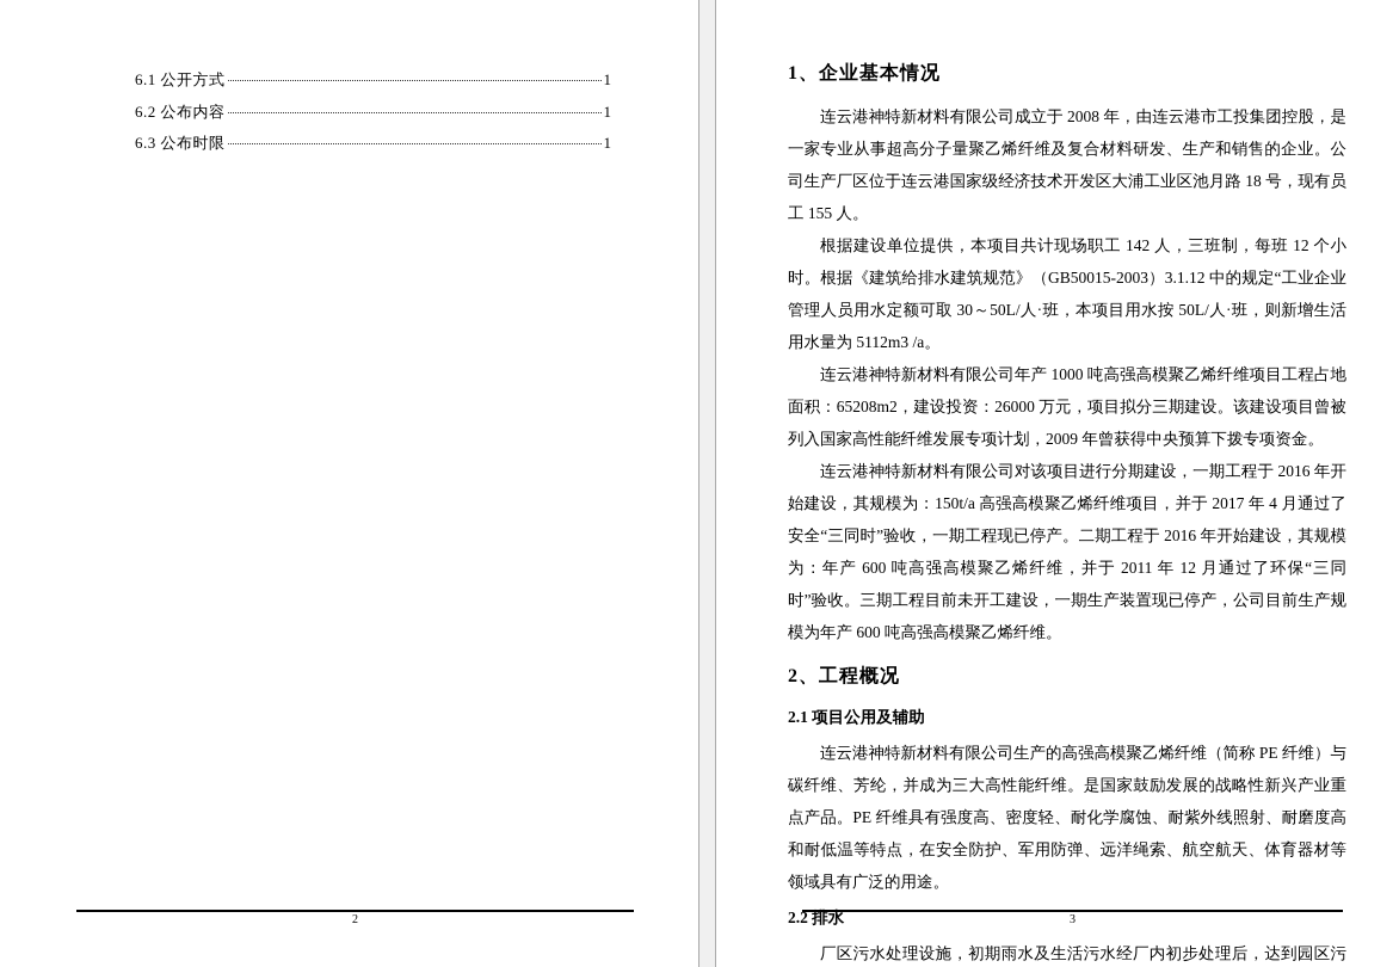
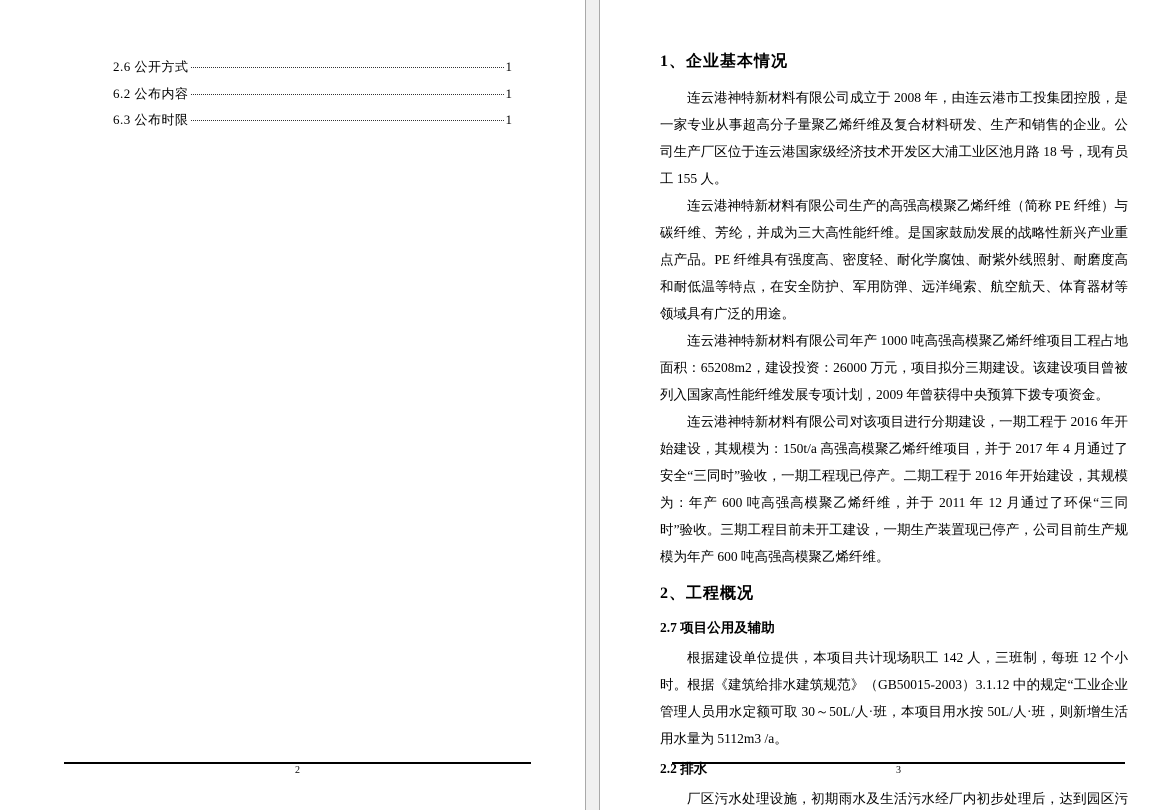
- 6.1 公开方式
+ 2.6 公开方式
  1
  6.2 公布内容
  1
  6.3 公布时限
  1
  2
  1、企业基本情况
  连云港神特新材料有限公司成立于 2008 年，由连云港市工投集团控股，是一家专业从事超高分子量聚乙烯纤维及复合材料研发、生产和销售的企业。公司生产厂区位于连云港国家级经济技术开发区大浦工业区池月路 18 号，现有员工 155 人。
- 根据建设单位提供，本项目共计现场职工 142 人，三班制，每班 12 个小时。根据《建筑给排水建筑规范》（GB50015-2003）3.1.12 中的规定“工业企业管理人员用水定额可取 30～50L/人·班，本项目用水按 50L/人·班，则新增生活用水量为 5112m3 /a。
+ 连云港神特新材料有限公司生产的高强高模聚乙烯纤维（简称 PE 纤维）与碳纤维、芳纶，并成为三大高性能纤维。是国家鼓励发展的战略性新兴产业重点产品。PE 纤维具有强度高、密度轻、耐化学腐蚀、耐紫外线照射、耐磨度高和耐低温等特点，在安全防护、军用防弹、远洋绳索、航空航天、体育器材等领域具有广泛的用途。
  连云港神特新材料有限公司年产 1000 吨高强高模聚乙烯纤维项目工程占地面积：65208m2，建设投资：26000 万元，项目拟分三期建设。该建设项目曾被列入国家高性能纤维发展专项计划，2009 年曾获得中央预算下拨专项资金。
  连云港神特新材料有限公司对该项目进行分期建设，一期工程于 2016 年开始建设，其规模为：150t/a 高强高模聚乙烯纤维项目，并于 2017 年 4 月通过了安全“三同时”验收，一期工程现已停产。二期工程于 2016 年开始建设，其规模为：年产 600 吨高强高模聚乙烯纤维，并于 2011 年 12 月通过了环保“三同时”验收。三期工程目前未开工建设，一期生产装置现已停产，公司目前生产规模为年产 600 吨高强高模聚乙烯纤维。
  2、工程概况
- 2.1 项目公用及辅助
+ 2.7 项目公用及辅助
- 连云港神特新材料有限公司生产的高强高模聚乙烯纤维（简称 PE 纤维）与碳纤维、芳纶，并成为三大高性能纤维。是国家鼓励发展的战略性新兴产业重点产品。PE 纤维具有强度高、密度轻、耐化学腐蚀、耐紫外线照射、耐磨度高和耐低温等特点，在安全防护、军用防弹、远洋绳索、航空航天、体育器材等领域具有广泛的用途。
+ 根据建设单位提供，本项目共计现场职工 142 人，三班制，每班 12 个小时。根据《建筑给排水建筑规范》（GB50015-2003）3.1.12 中的规定“工业企业管理人员用水定额可取 30～50L/人·班，本项目用水按 50L/人·班，则新增生活用水量为 5112m3 /a。
  2.2 排水
  3
